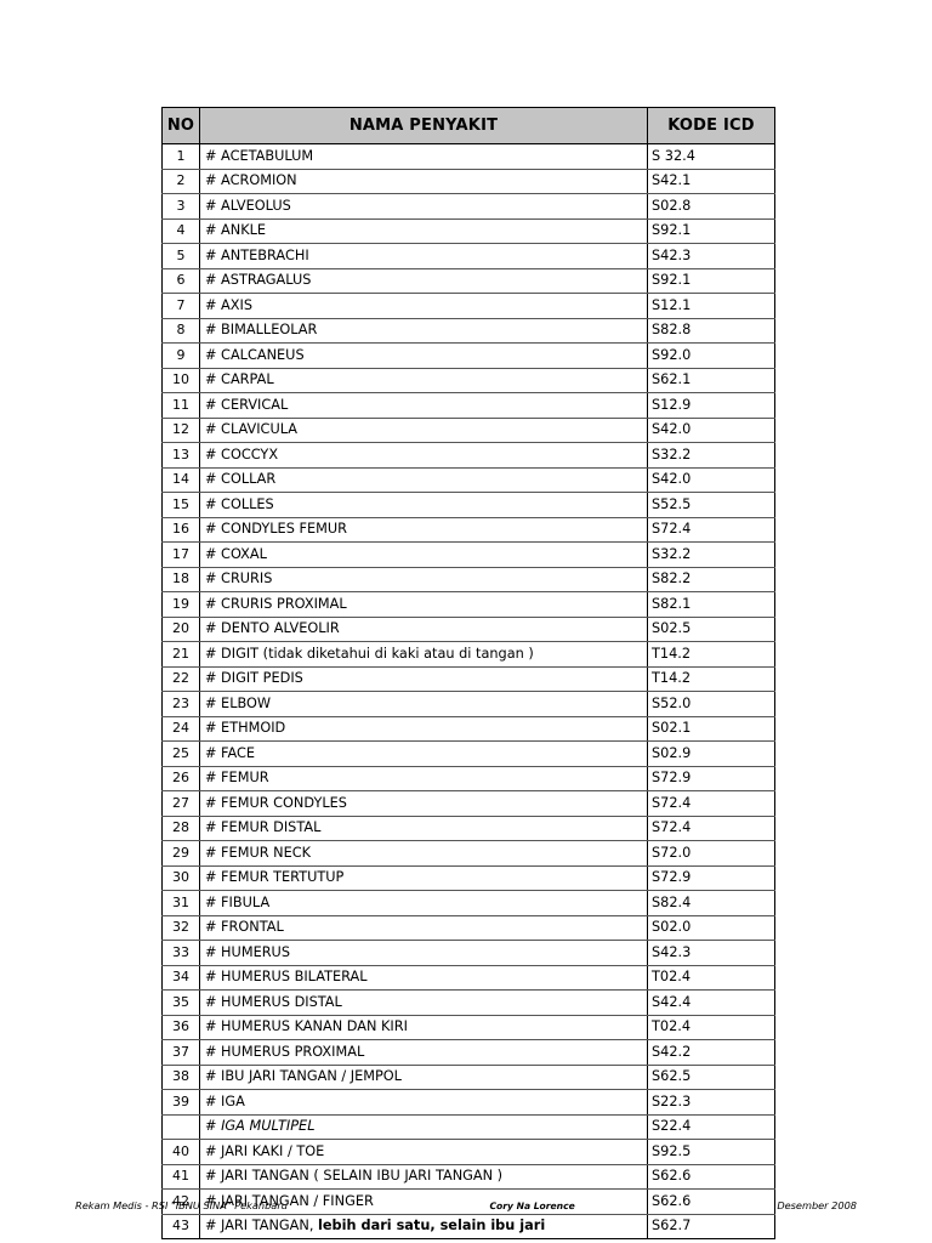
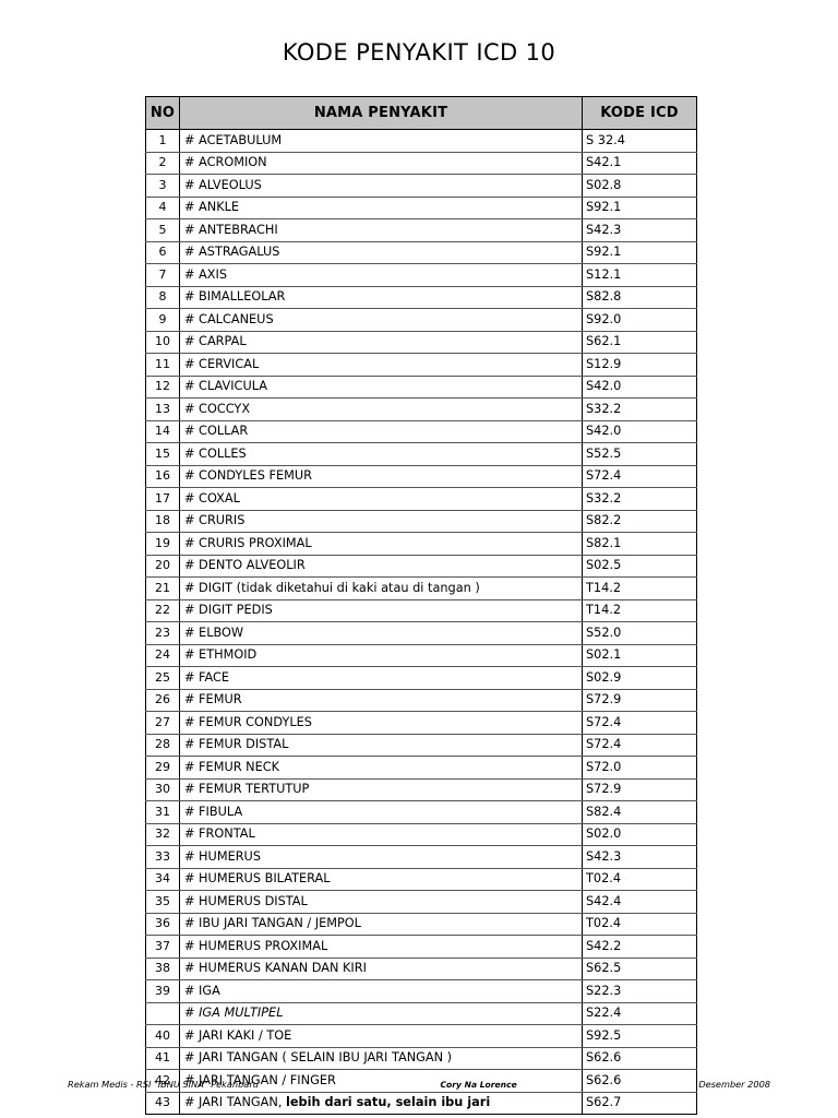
+ KODE PENYAKIT ICD 10
  NO	NAMA PENYAKIT	KODE ICD
  1	# ACETABULUM	S 32.4
  2	# ACROMION	S42.1
  3	# ALVEOLUS	S02.8
  4	# ANKLE	S92.1
  5	# ANTEBRACHI	S42.3
  6	# ASTRAGALUS	S92.1
  7	# AXIS	S12.1
  8	# BIMALLEOLAR	S82.8
  9	# CALCANEUS	S92.0
  10	# CARPAL	S62.1
  11	# CERVICAL	S12.9
  12	# CLAVICULA	S42.0
  13	# COCCYX	S32.2
  14	# COLLAR	S42.0
  15	# COLLES	S52.5
  16	# CONDYLES FEMUR	S72.4
  17	# COXAL	S32.2
  18	# CRURIS	S82.2
  19	# CRURIS PROXIMAL	S82.1
  20	# DENTO ALVEOLIR	S02.5
  21	# DIGIT (tidak diketahui di kaki atau di tangan )	T14.2
  22	# DIGIT PEDIS	T14.2
  23	# ELBOW	S52.0
  24	# ETHMOID	S02.1
  25	# FACE	S02.9
  26	# FEMUR	S72.9
  27	# FEMUR CONDYLES	S72.4
  28	# FEMUR DISTAL	S72.4
  29	# FEMUR NECK	S72.0
  30	# FEMUR TERTUTUP	S72.9
  31	# FIBULA	S82.4
  32	# FRONTAL	S02.0
  33	# HUMERUS	S42.3
  34	# HUMERUS BILATERAL	T02.4
  35	# HUMERUS DISTAL	S42.4
- 36	# HUMERUS KANAN DAN KIRI	T02.4
+ 36	# IBU JARI TANGAN / JEMPOL	T02.4
  37	# HUMERUS PROXIMAL	S42.2
- 38	# IBU JARI TANGAN / JEMPOL	S62.5
+ 38	# HUMERUS KANAN DAN KIRI	S62.5
  39	# IGA	S22.3
  	# IGA MULTIPEL	S22.4
  40	# JARI KAKI / TOE	S92.5
  41	# JARI TANGAN ( SELAIN IBU JARI TANGAN )	S62.6
  42	# JARI TANGAN / FINGER	S62.6
  43	# JARI TANGAN, lebih dari satu, selain ibu jari	S62.7
  Rekam Medis - RSI "IBNU SINA" Pekanbaru
  Cory Na Lorence
  Desember 2008
